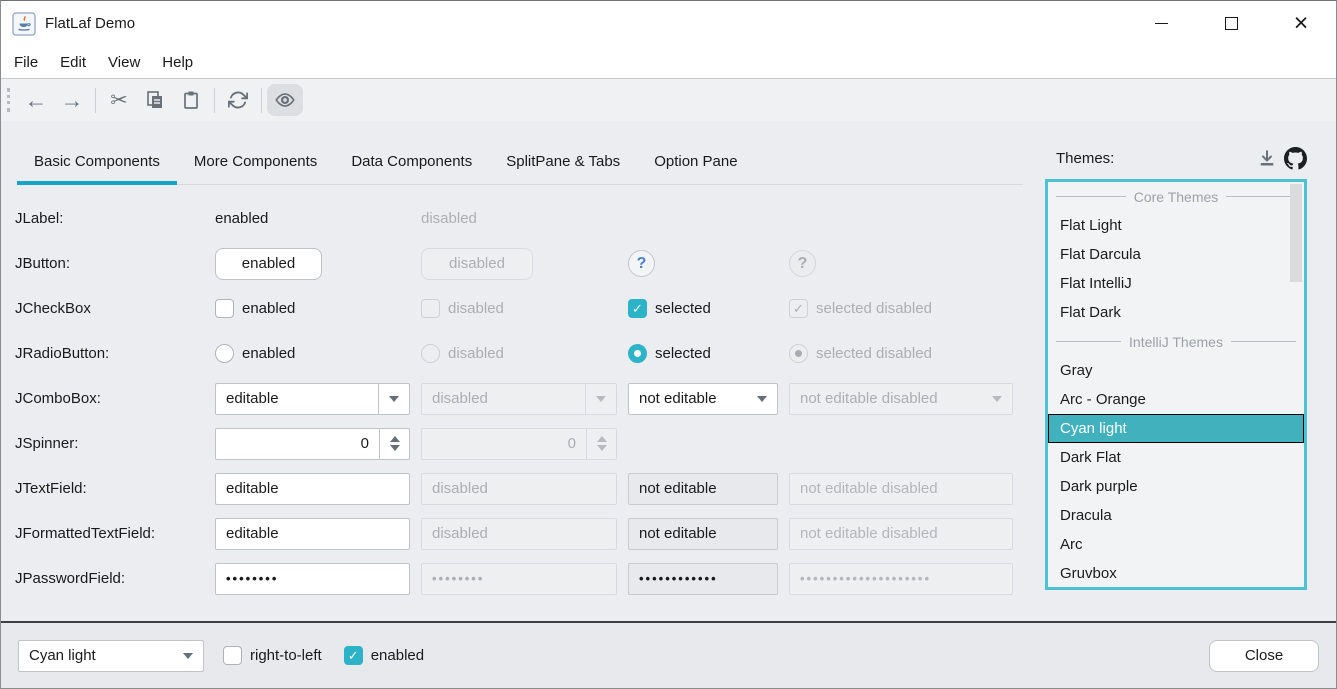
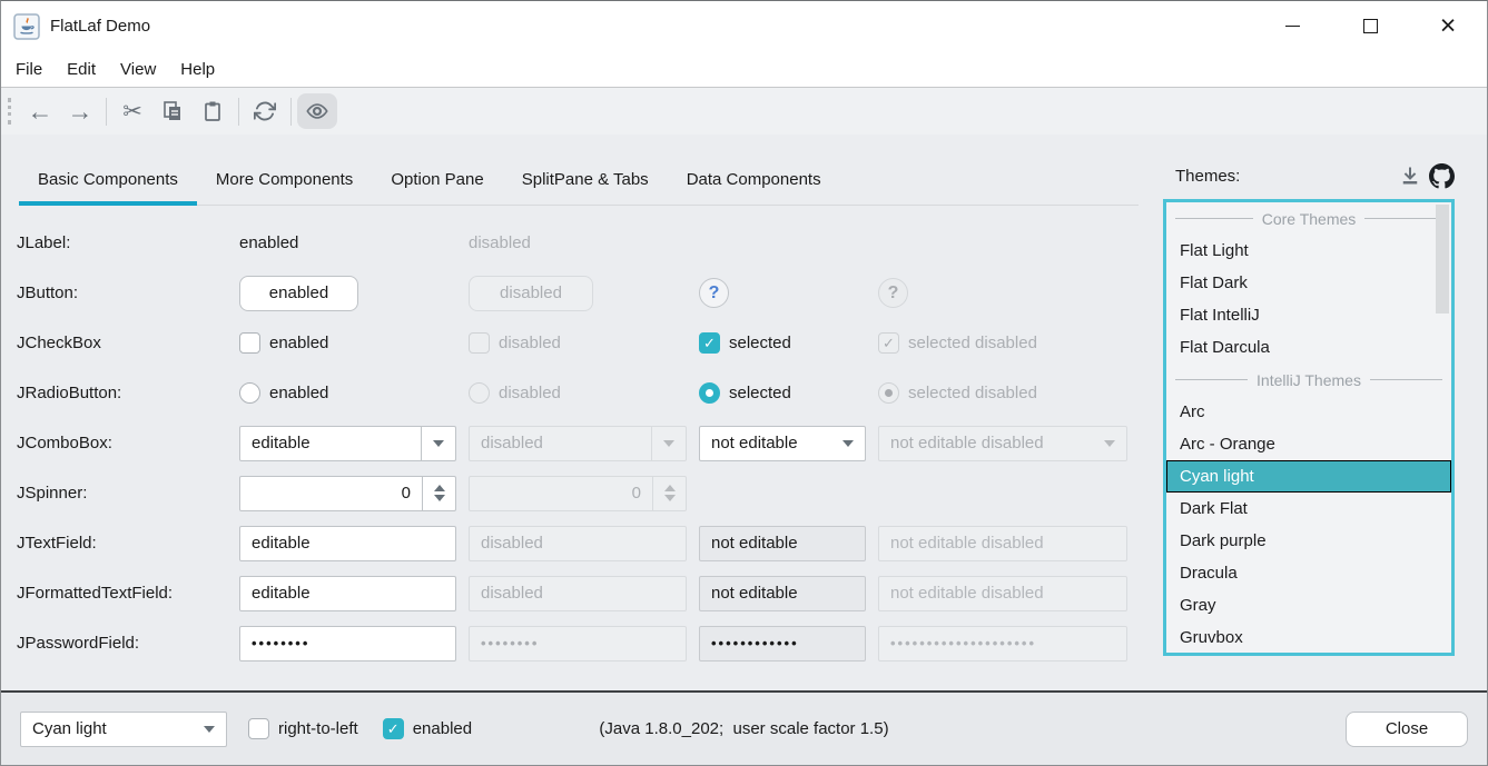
  FlatLaf Demo
  ×
  File
  Edit
  View
  Help
  ←
  →
  ✂
  Basic Components
  More Components
- Data Components
+ Option Pane
  SplitPane & Tabs
- Option Pane
+ Data Components
  JLabel:
  enabled
  disabled
  JButton:
  enabled
  disabled
  ?
  ?
  JCheckBox
  enabled
  disabled
  ✓
  selected
  ✓
  selected disabled
  JRadioButton:
  enabled
  disabled
  selected
  selected disabled
  JComboBox:
  editable
  disabled
  not editable
  not editable disabled
  JSpinner:
  0
  0
  JTextField:
  editable
  disabled
  not editable
  not editable disabled
  JFormattedTextField:
  editable
  disabled
  not editable
  not editable disabled
  JPasswordField:
  ••••••••
  ••••••••
  ••••••••••••
  ••••••••••••••••••••
  Themes:
  Core Themes
  Flat Light
- Flat Darcula
+ Flat Dark
  Flat IntelliJ
- Flat Dark
+ Flat Darcula
  IntelliJ Themes
- Gray
+ Arc
  Arc - Orange
  Cyan light
  Dark Flat
  Dark purple
  Dracula
- Arc
+ Gray
  Gruvbox
  Cyan light
  right-to-left
  ✓
  enabled
+ (Java 1.8.0_202; user scale factor 1.5)
  Close
